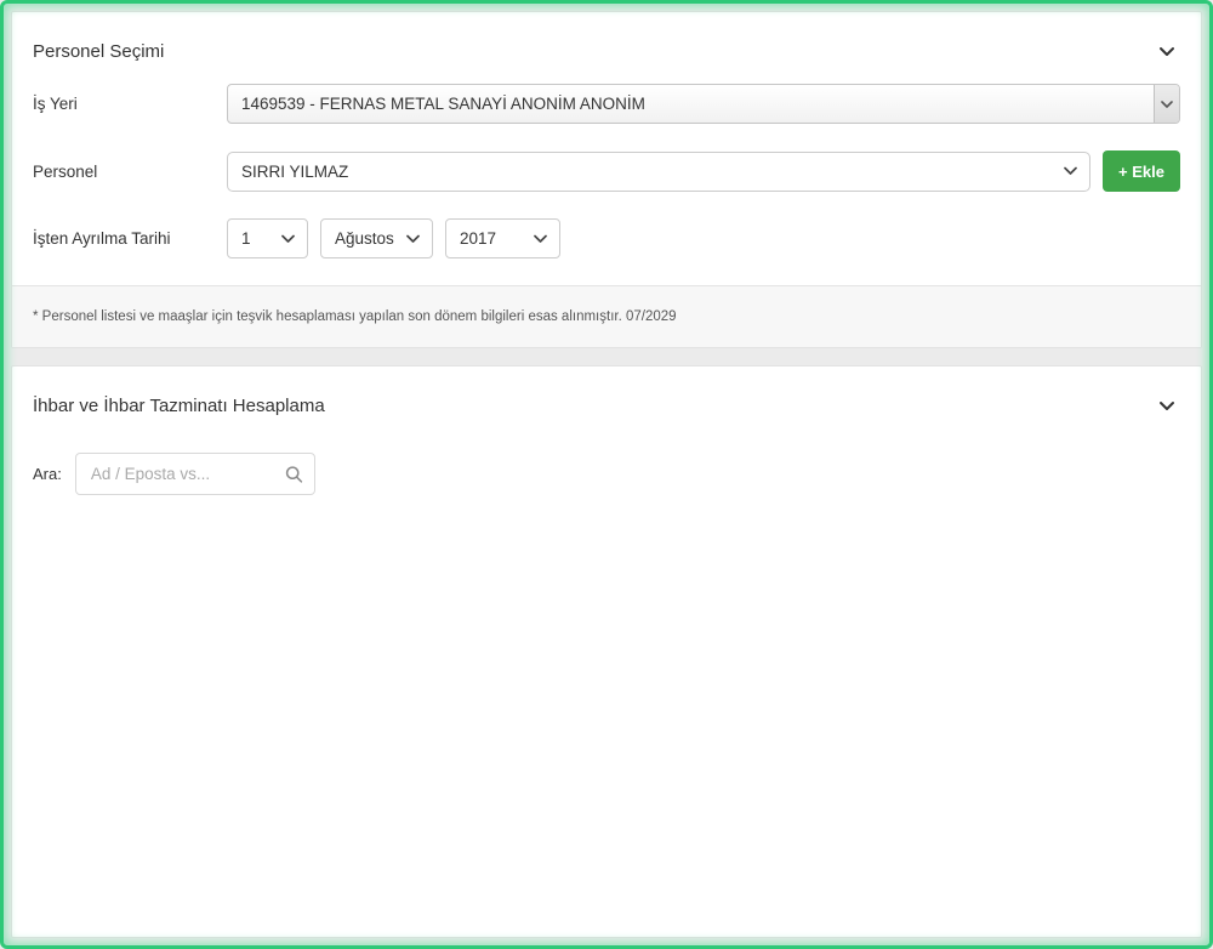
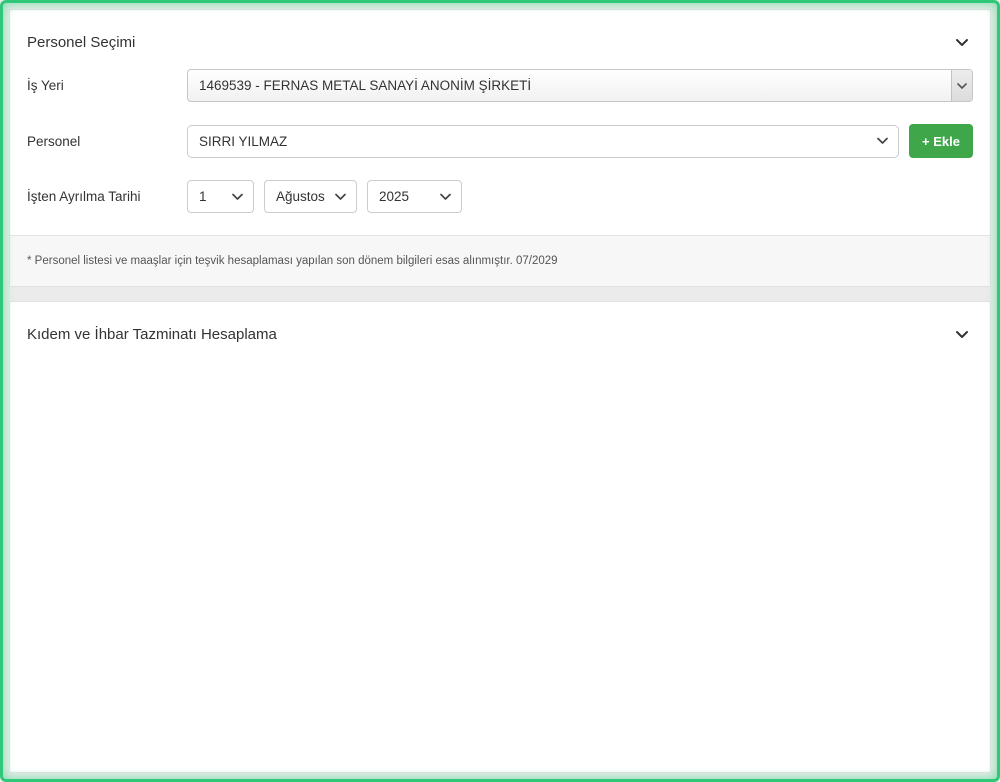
  Personel Seçimi
  İş Yeri
- 1469539 - FERNAS METAL SANAYİ ANONİM ANONİM
+ 1469539 - FERNAS METAL SANAYİ ANONİM ŞİRKETİ
  Personel
  SIRRI YILMAZ
  + Ekle
  İşten Ayrılma Tarihi
  1
  Ağustos
- 2017
+ 2025
  * Personel listesi ve maaşlar için teşvik hesaplaması yapılan son dönem bilgileri esas alınmıştır. 07/2029
- İhbar ve İhbar Tazminatı Hesaplama
+ Kıdem ve İhbar Tazminatı Hesaplama
- Ara:
- Ad / Eposta vs...
